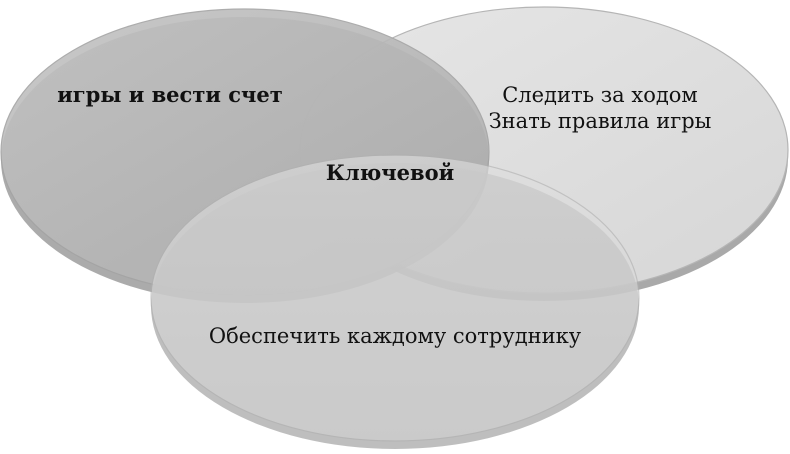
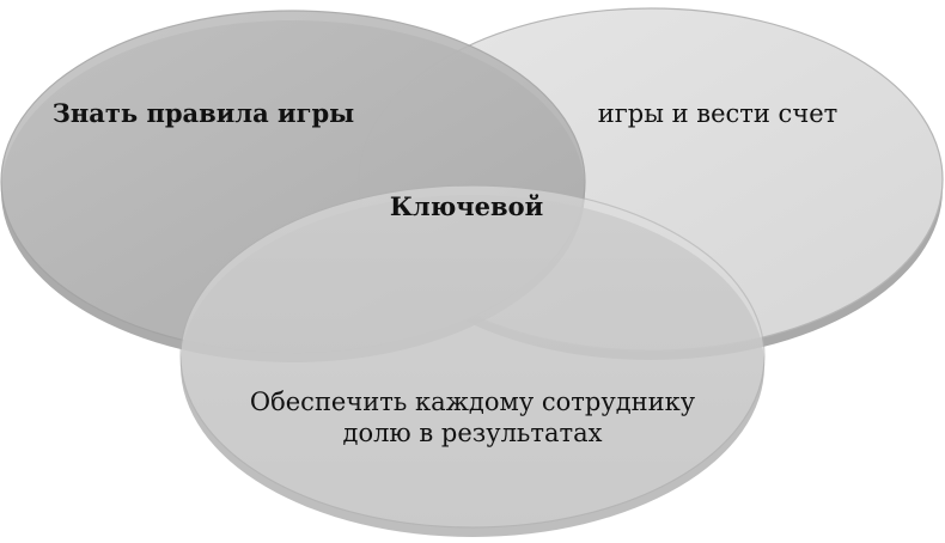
- игры и вести счет
+ Знать правила игры
- Следить за ходом
- Знать правила игры
+ игры и вести счет
  Ключевой
  Обеспечить каждому сотруднику
+ долю в результатах
